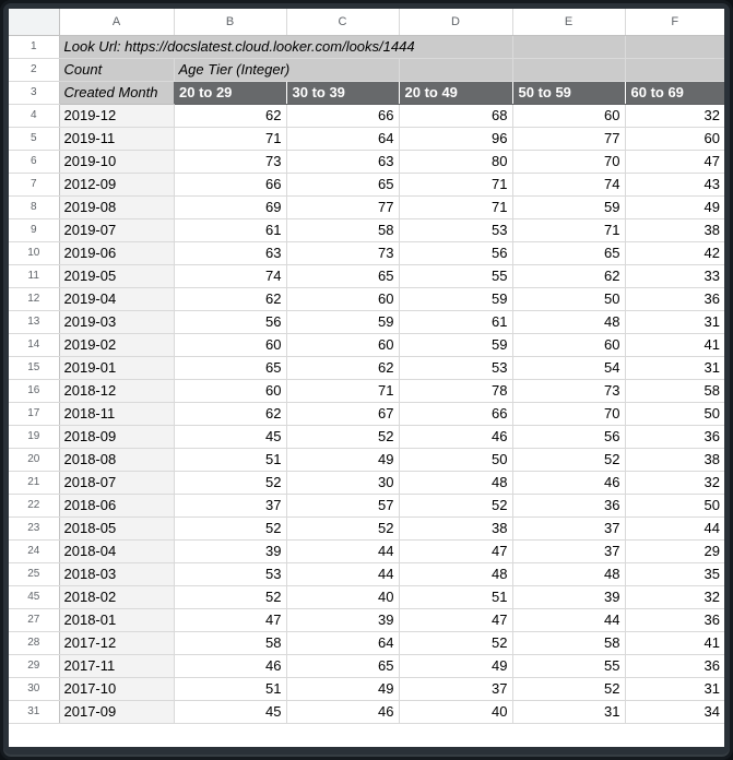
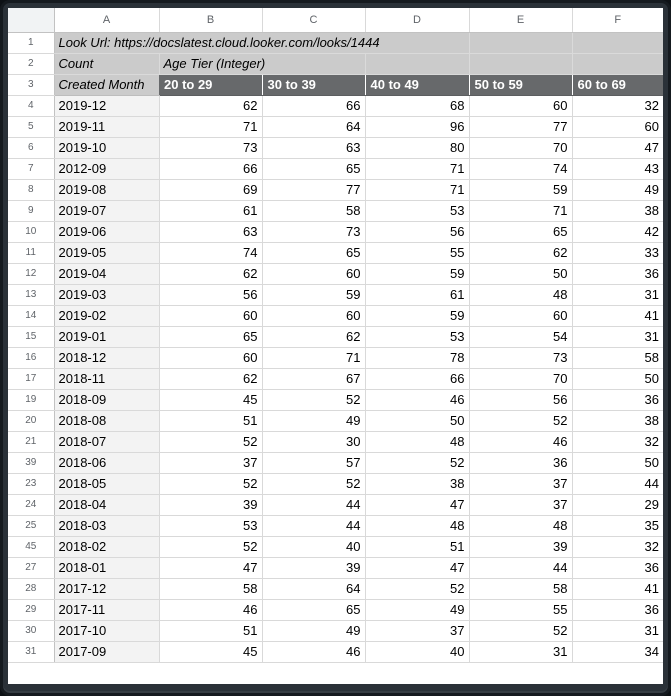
  	A	B	C	D	E	F
  1	Look Url: https://docslatest.cloud.looker.com/looks/1444
  2	Count	Age Tier (Integer)
- 3	Created Month	20 to 29	30 to 39	20 to 49	50 to 59	60 to 69
+ 3	Created Month	20 to 29	30 to 39	40 to 49	50 to 59	60 to 69
  4	2019-12	62	66	68	60	32
  5	2019-11	71	64	96	77	60
  6	2019-10	73	63	80	70	47
  7	2012-09	66	65	71	74	43
  8	2019-08	69	77	71	59	49
  9	2019-07	61	58	53	71	38
  10	2019-06	63	73	56	65	42
  11	2019-05	74	65	55	62	33
  12	2019-04	62	60	59	50	36
  13	2019-03	56	59	61	48	31
  14	2019-02	60	60	59	60	41
  15	2019-01	65	62	53	54	31
  16	2018-12	60	71	78	73	58
  17	2018-11	62	67	66	70	50
  19	2018-09	45	52	46	56	36
  20	2018-08	51	49	50	52	38
  21	2018-07	52	30	48	46	32
- 22	2018-06	37	57	52	36	50
+ 39	2018-06	37	57	52	36	50
  23	2018-05	52	52	38	37	44
  24	2018-04	39	44	47	37	29
  25	2018-03	53	44	48	48	35
  45	2018-02	52	40	51	39	32
  27	2018-01	47	39	47	44	36
  28	2017-12	58	64	52	58	41
  29	2017-11	46	65	49	55	36
  30	2017-10	51	49	37	52	31
  31	2017-09	45	46	40	31	34
